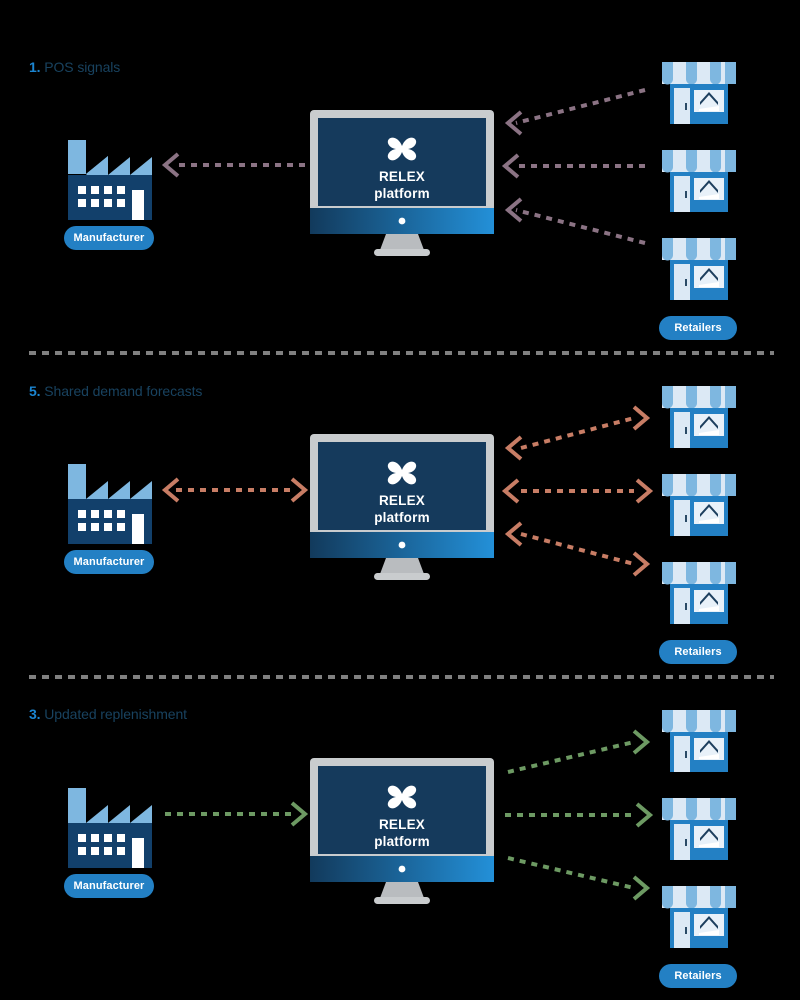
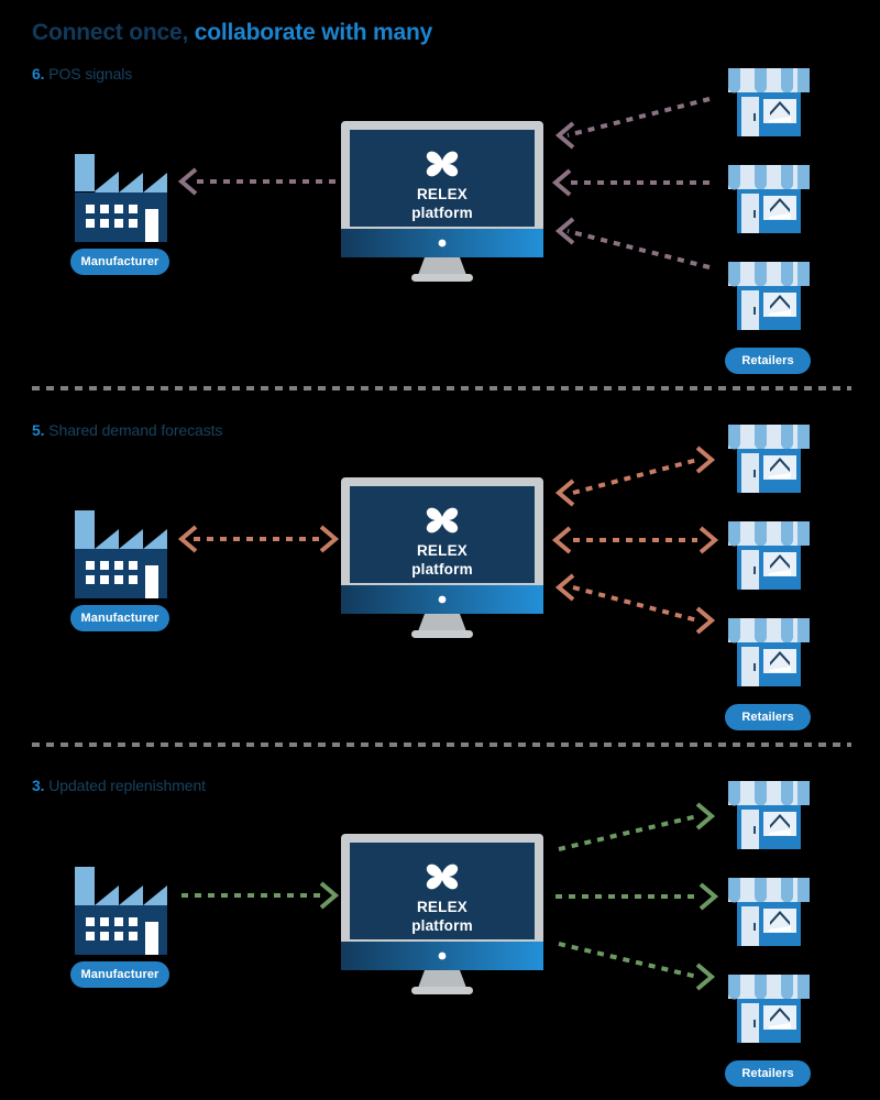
+ Connect once, collaborate with many
- 1. POS signals
+ 6. POS signals
  5. Shared demand forecasts
  3. Updated replenishment
  Manufacturer
  RELEX
  platform
  Retailers
  Manufacturer
  RELEX
  platform
  Retailers
  Manufacturer
  RELEX
  platform
  Retailers
